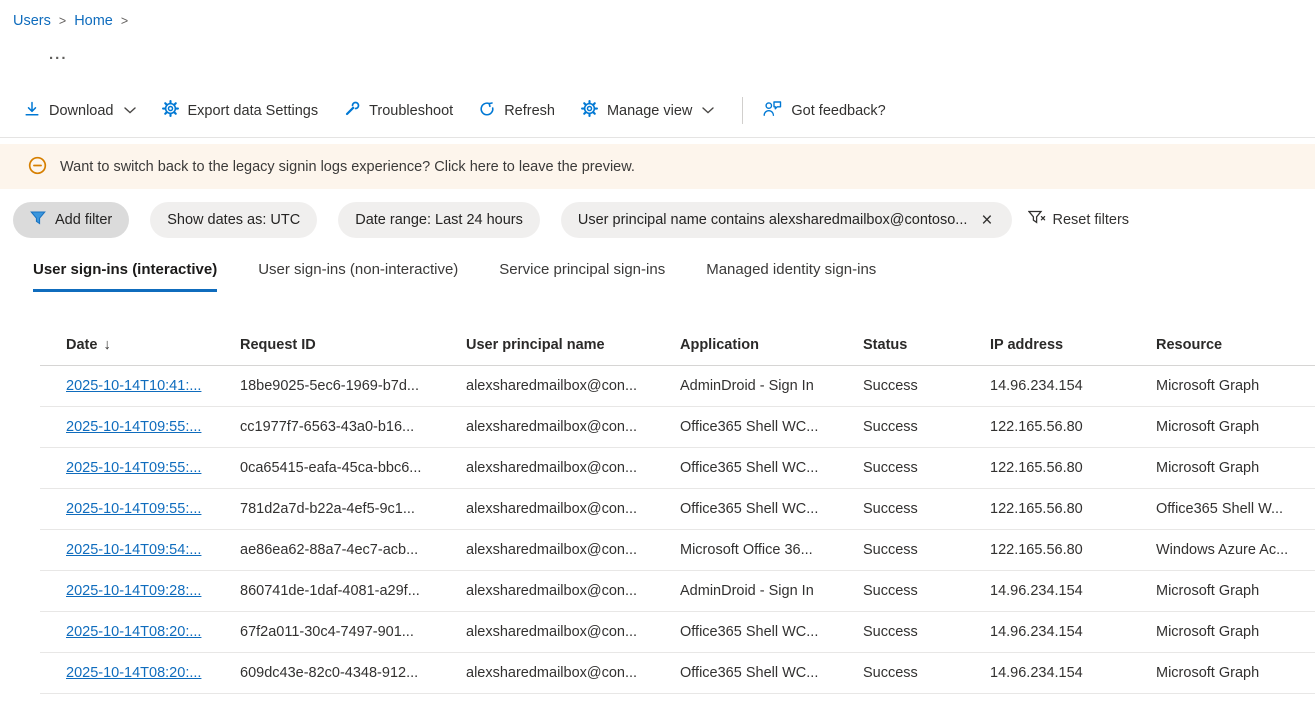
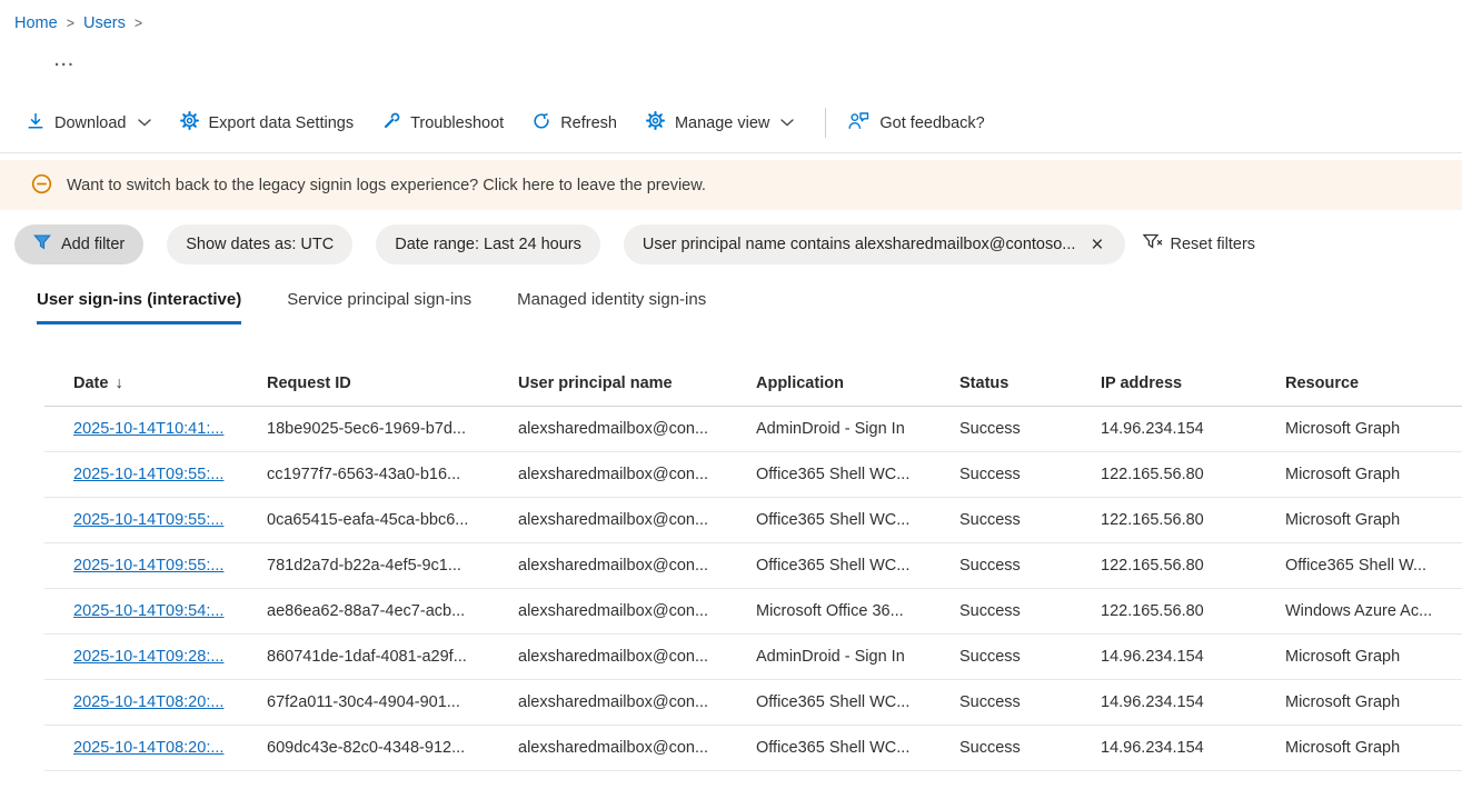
- Users
+ Home
  >
- Home
+ Users
  >
  ...
  Download
  Export data Settings
  Troubleshoot
  Refresh
  Manage view
  Got feedback?
  Want to switch back to the legacy signin logs experience? Click here to leave the preview.
  Add filter
  Show dates as: UTC
  Date range: Last 24 hours
  User principal name contains alexsharedmailbox@contoso...
  ×
  Reset filters
  User sign-ins (interactive)
- User sign-ins (non-interactive)
  Service principal sign-ins
  Managed identity sign-ins
  Date ↓
  Request ID
  User principal name
  Application
  Status
  IP address
  Resource
  2025-10-14T10:41:...
  18be9025-5ec6-1969-b7d...
  alexsharedmailbox@con...
  AdminDroid - Sign In
  Success
  14.96.234.154
  Microsoft Graph
  2025-10-14T09:55:...
  cc1977f7-6563-43a0-b16...
  alexsharedmailbox@con...
  Office365 Shell WC...
  Success
  122.165.56.80
  Microsoft Graph
  2025-10-14T09:55:...
  0ca65415-eafa-45ca-bbc6...
  alexsharedmailbox@con...
  Office365 Shell WC...
  Success
  122.165.56.80
  Microsoft Graph
  2025-10-14T09:55:...
  781d2a7d-b22a-4ef5-9c1...
  alexsharedmailbox@con...
  Office365 Shell WC...
  Success
  122.165.56.80
  Office365 Shell W...
  2025-10-14T09:54:...
  ae86ea62-88a7-4ec7-acb...
  alexsharedmailbox@con...
  Microsoft Office 36...
  Success
  122.165.56.80
  Windows Azure Ac...
  2025-10-14T09:28:...
  860741de-1daf-4081-a29f...
  alexsharedmailbox@con...
  AdminDroid - Sign In
  Success
  14.96.234.154
  Microsoft Graph
  2025-10-14T08:20:...
- 67f2a011-30c4-7497-901...
+ 67f2a011-30c4-4904-901...
  alexsharedmailbox@con...
  Office365 Shell WC...
  Success
  14.96.234.154
  Microsoft Graph
  2025-10-14T08:20:...
  609dc43e-82c0-4348-912...
  alexsharedmailbox@con...
  Office365 Shell WC...
  Success
  14.96.234.154
  Microsoft Graph
